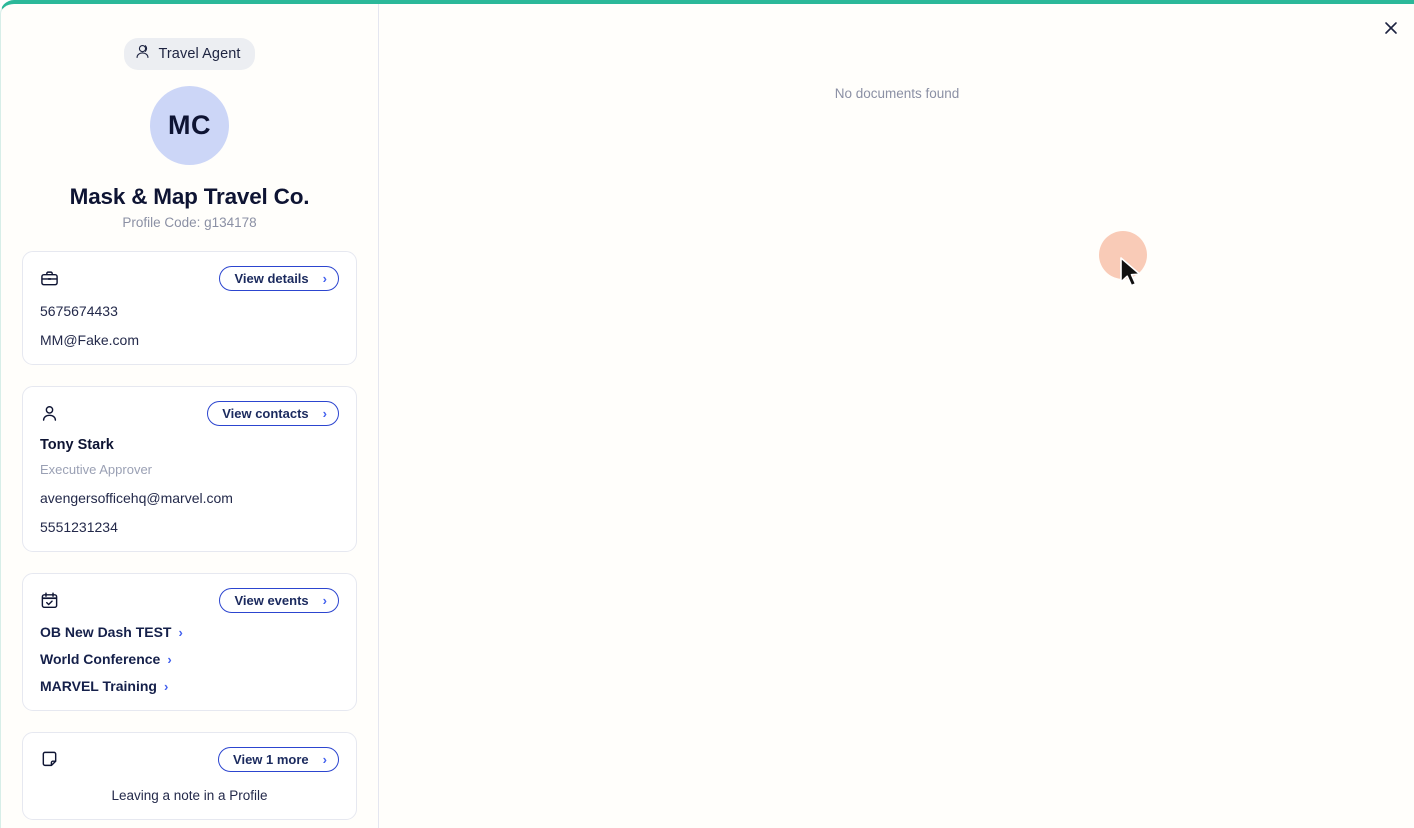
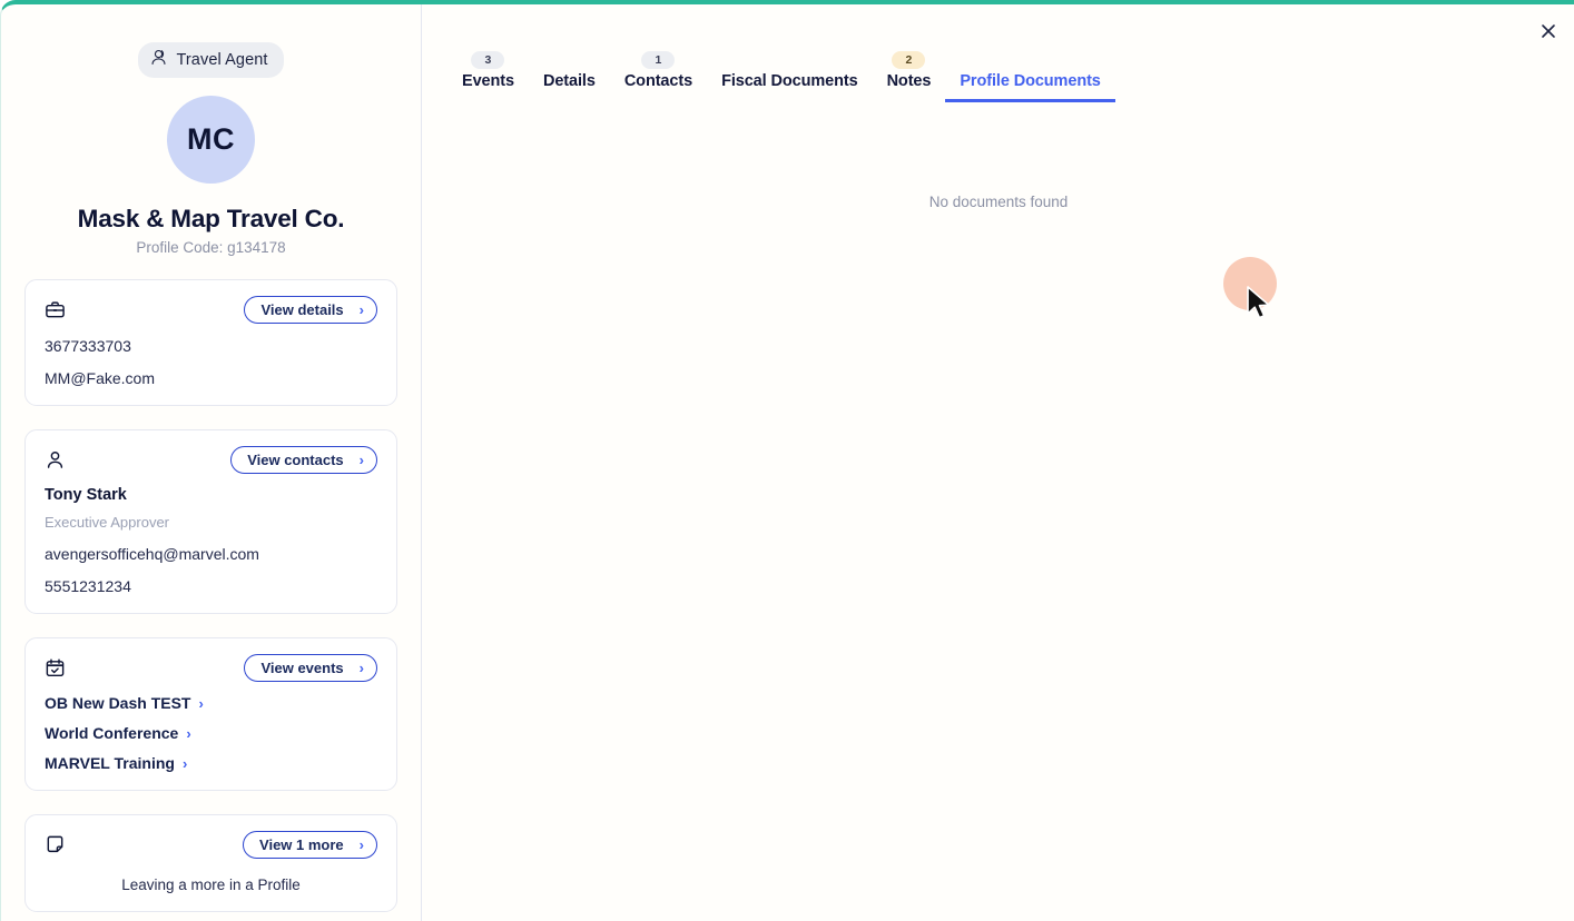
  Travel Agent
  MC
  Mask & Map Travel Co.
  Profile Code: g134178
  View details
  ›
- 5675674433
+ 3677333703
  MM@Fake.com
  View contacts
  ›
  Tony Stark
  Executive Approver
  avengersofficehq@marvel.com
  5551231234
  View events
  ›
  OB New Dash TEST
  ›
  World Conference
  ›
  MARVEL Training
  ›
  View 1 more
  ›
- Leaving a note in a Profile
+ Leaving a more in a Profile
+ 3
+ Events
+ Details
+ 1
+ Contacts
+ Fiscal Documents
+ 2
+ Notes
+ Profile Documents
  No documents found
